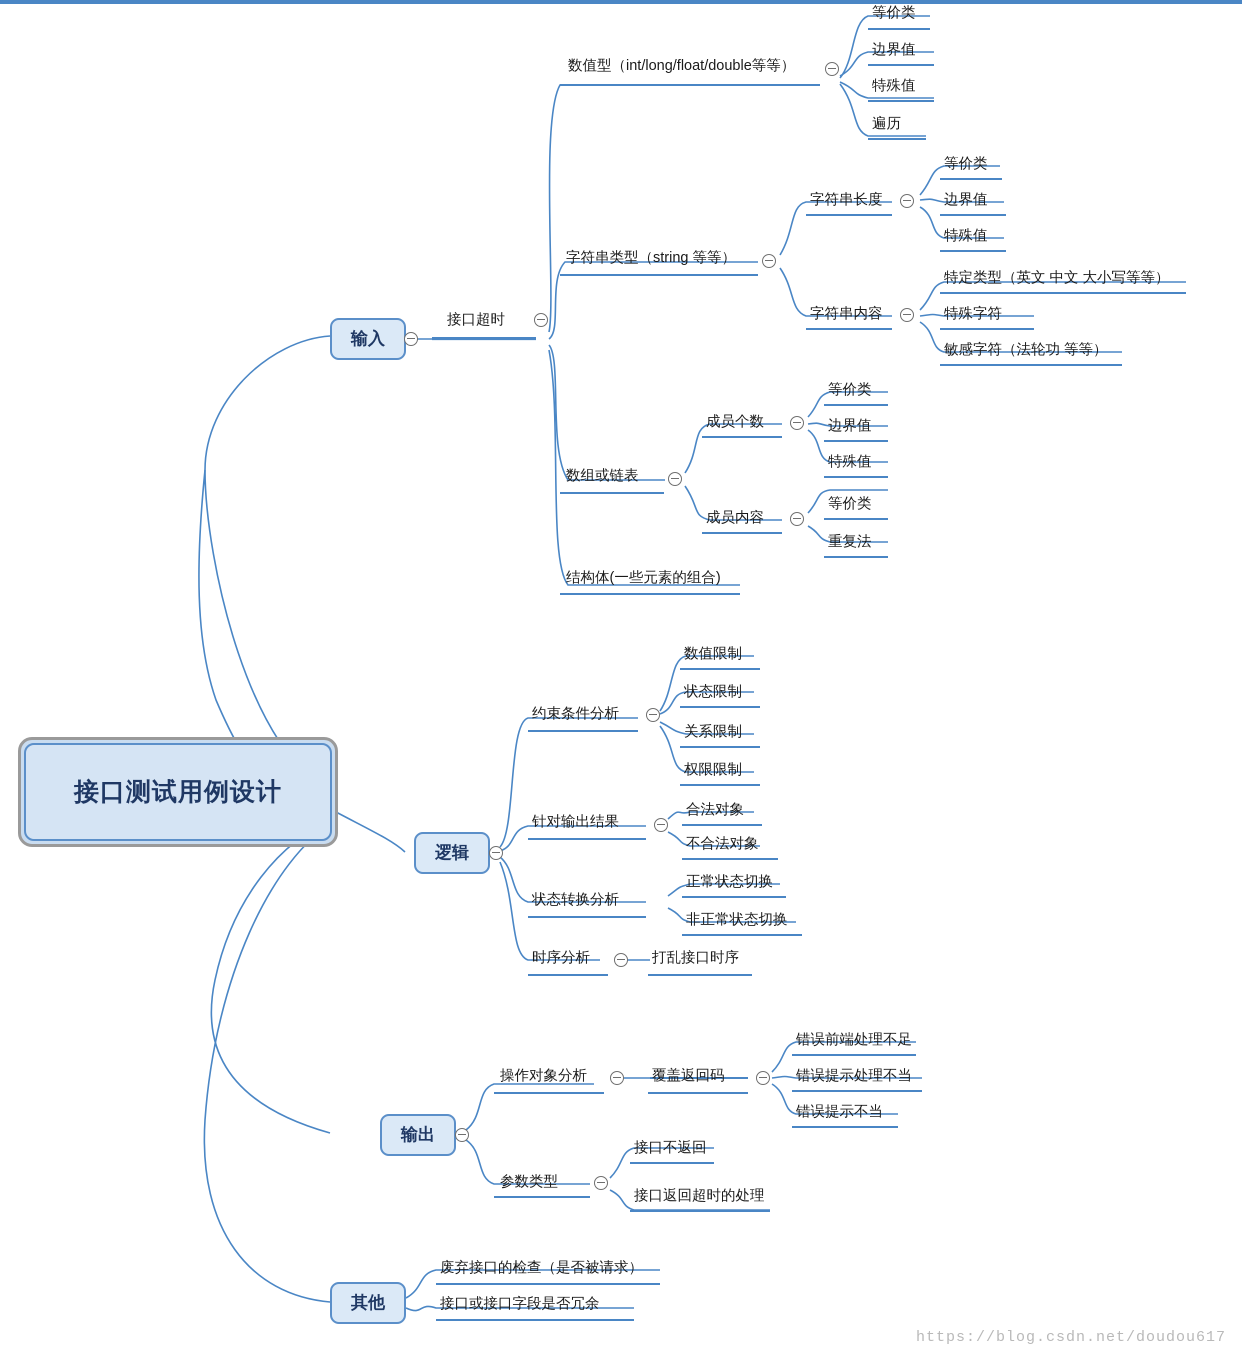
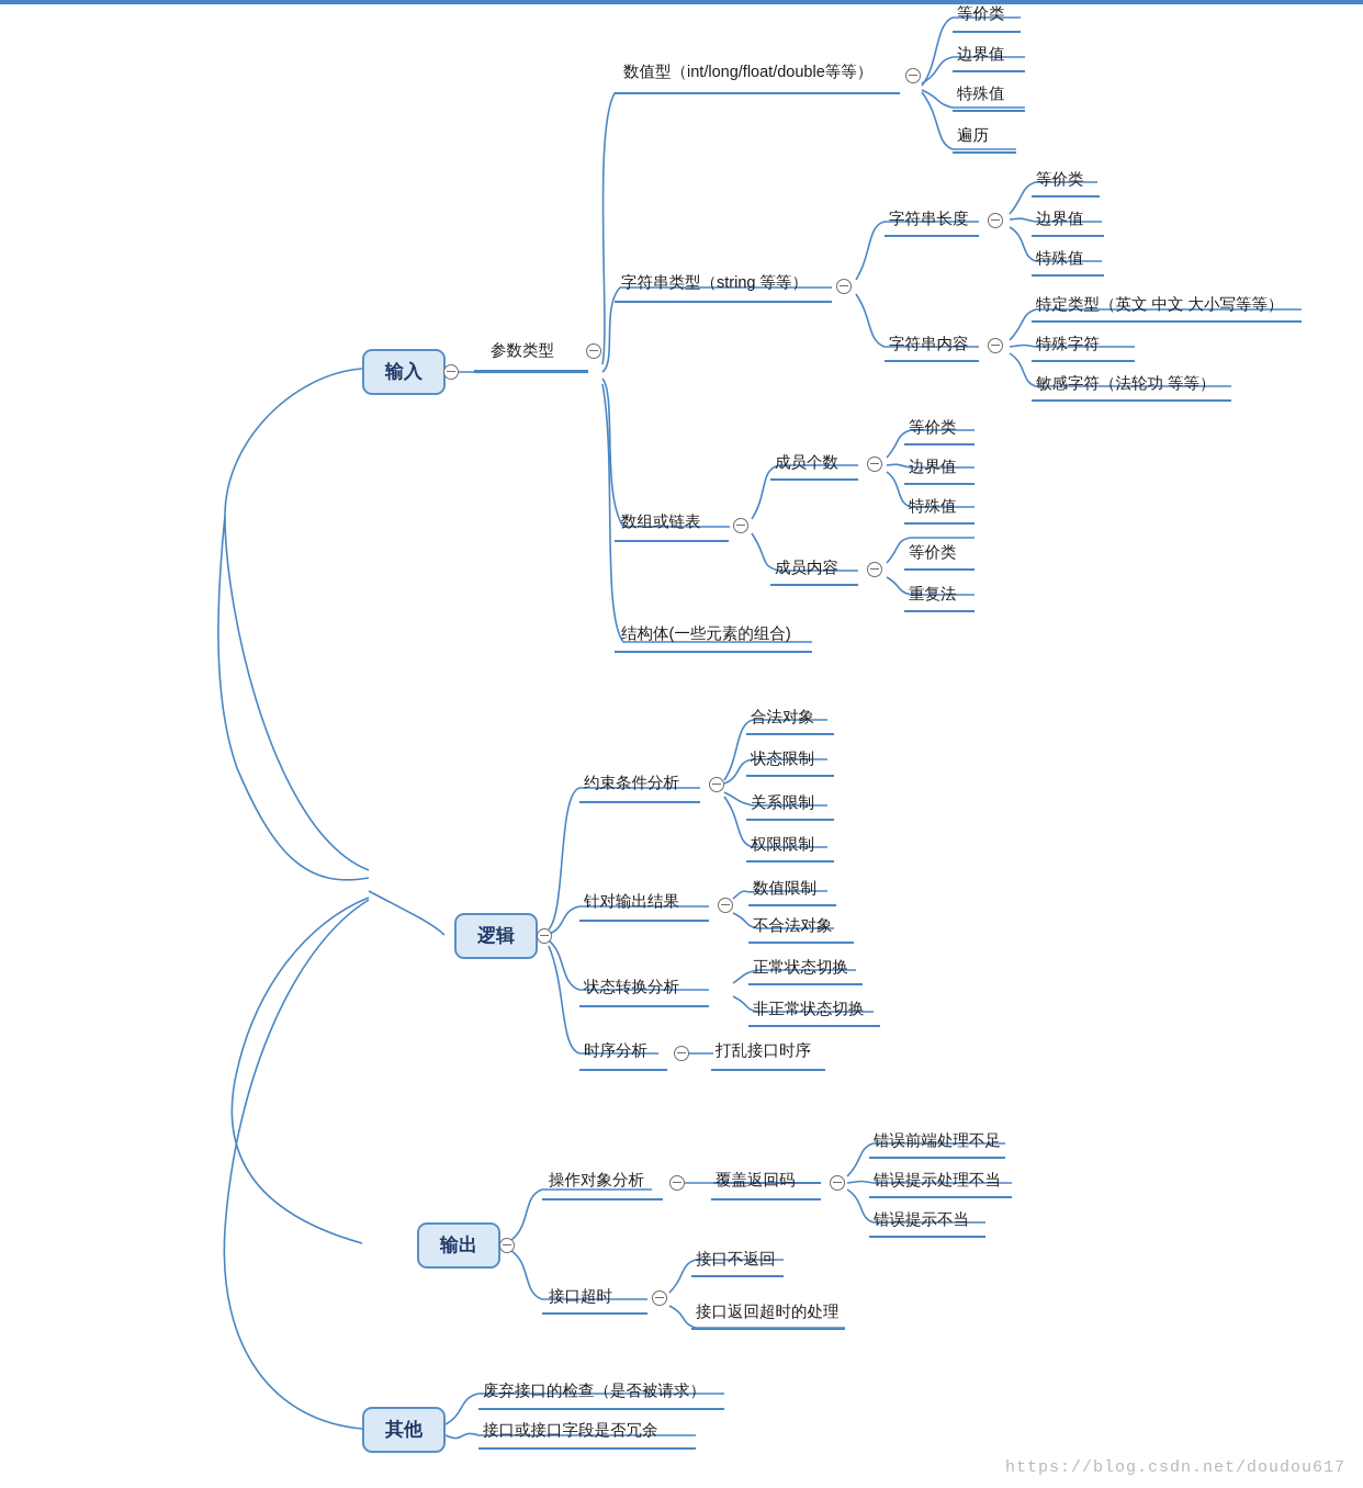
- 接口测试用例设计
  输入
  逻辑
  输出
  其他
- 接口超时
+ 参数类型
  数值型（int/long/float/double等等）
  等价类
  边界值
  特殊值
  遍历
  字符串类型（string 等等）
  字符串长度
  等价类
  边界值
  特殊值
  字符串内容
  特定类型（英文 中文 大小写等等）
  特殊字符
  敏感字符（法轮功 等等）
  数组或链表
  成员个数
  等价类
  边界值
  特殊值
  成员内容
  等价类
  重复法
  结构体(一些元素的组合)
  约束条件分析
- 数值限制
+ 合法对象
  状态限制
  关系限制
  权限限制
  针对输出结果
- 合法对象
+ 数值限制
  不合法对象
  状态转换分析
  正常状态切换
  非正常状态切换
  时序分析
  打乱接口时序
  操作对象分析
  覆盖返回码
  错误前端处理不足
  错误提示处理不当
  错误提示不当
- 参数类型
+ 接口超时
  接口不返回
  接口返回超时的处理
  废弃接口的检查（是否被请求）
  接口或接口字段是否冗余
  https://blog.csdn.net/doudou617
